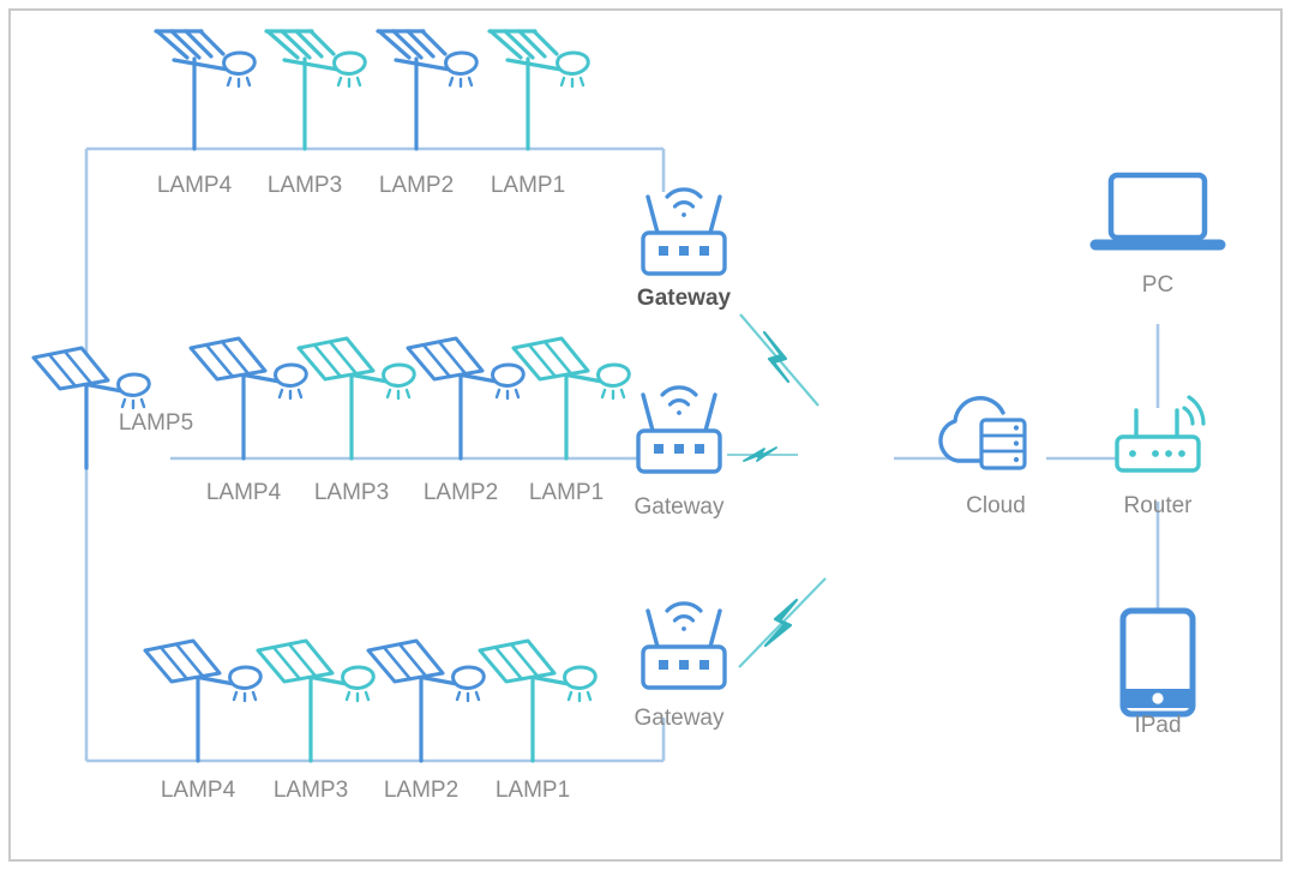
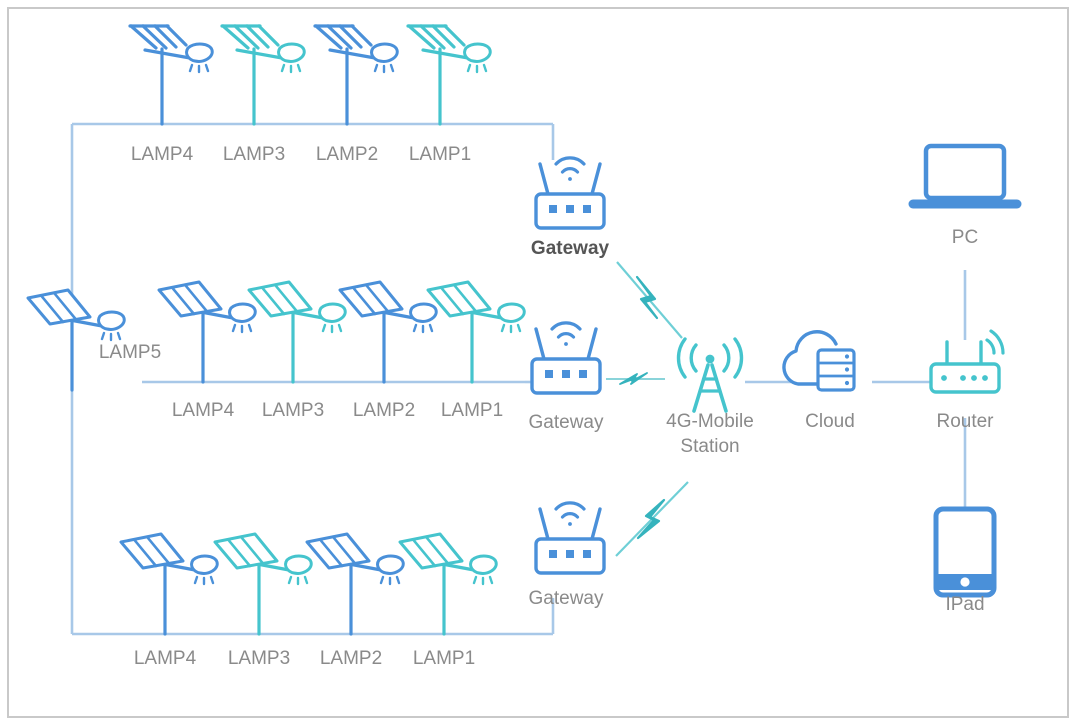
  LAMP4
  LAMP3
  LAMP2
  LAMP1
  LAMP5
  LAMP4
  LAMP3
  LAMP2
  LAMP1
  LAMP4
  LAMP3
  LAMP2
  LAMP1
  Gateway
  Gateway
  Gateway
+ 4G-Mobile
+ Station
  Cloud
  Router
  PC
  IPad
